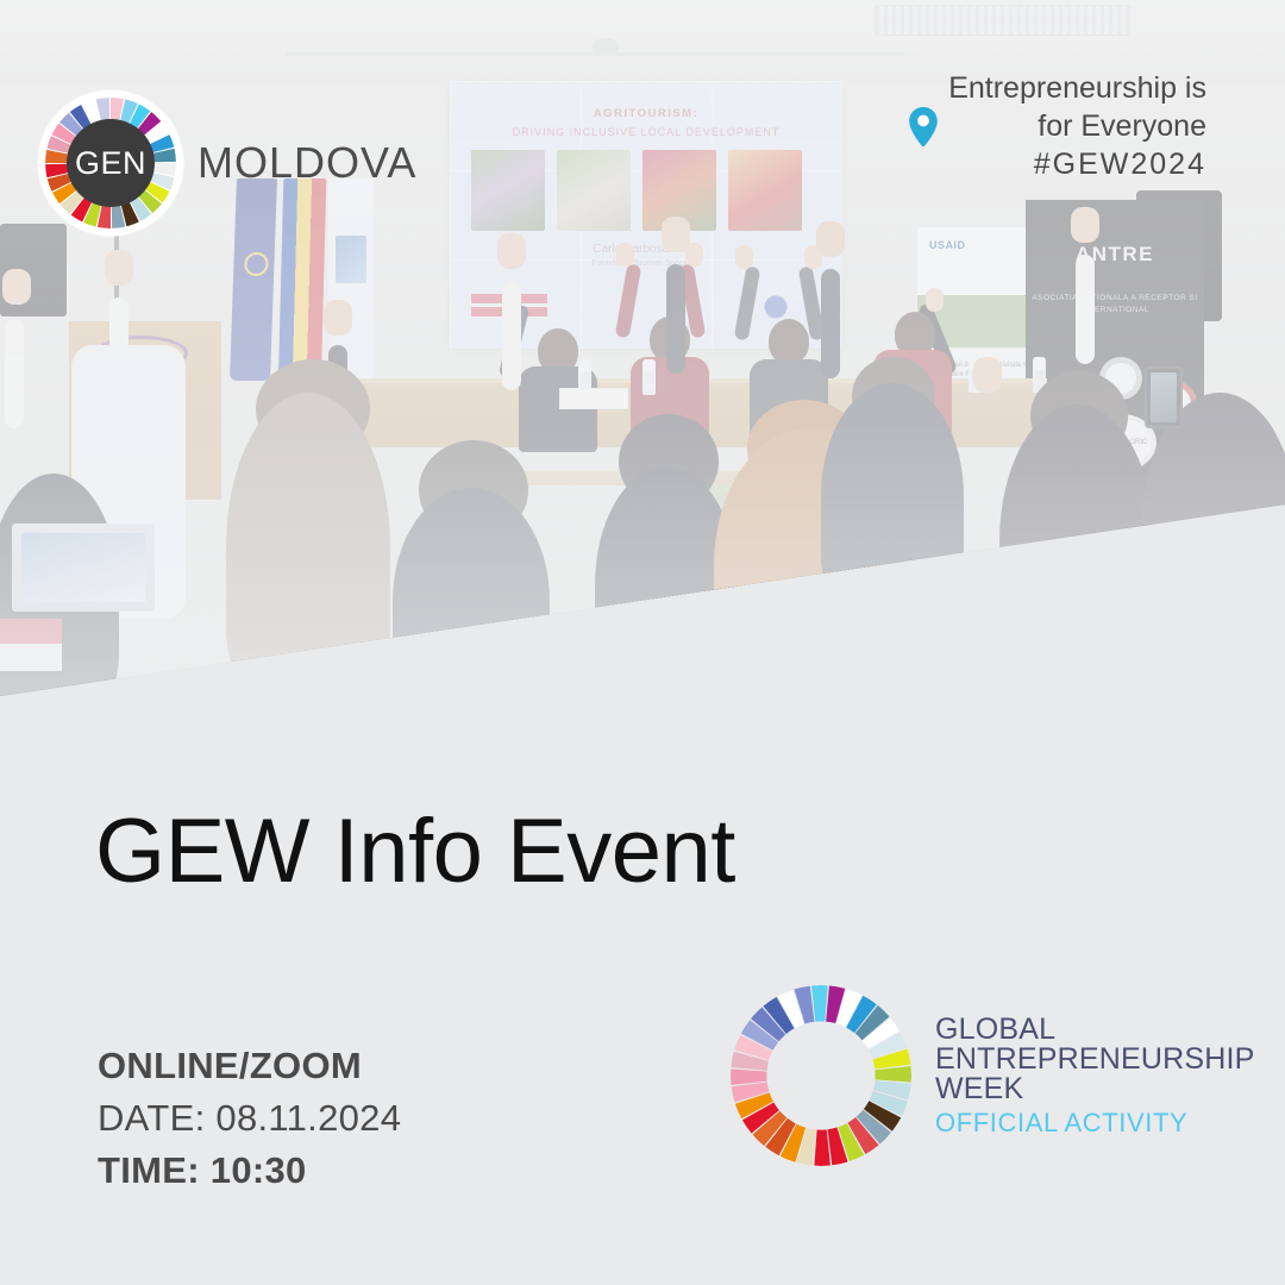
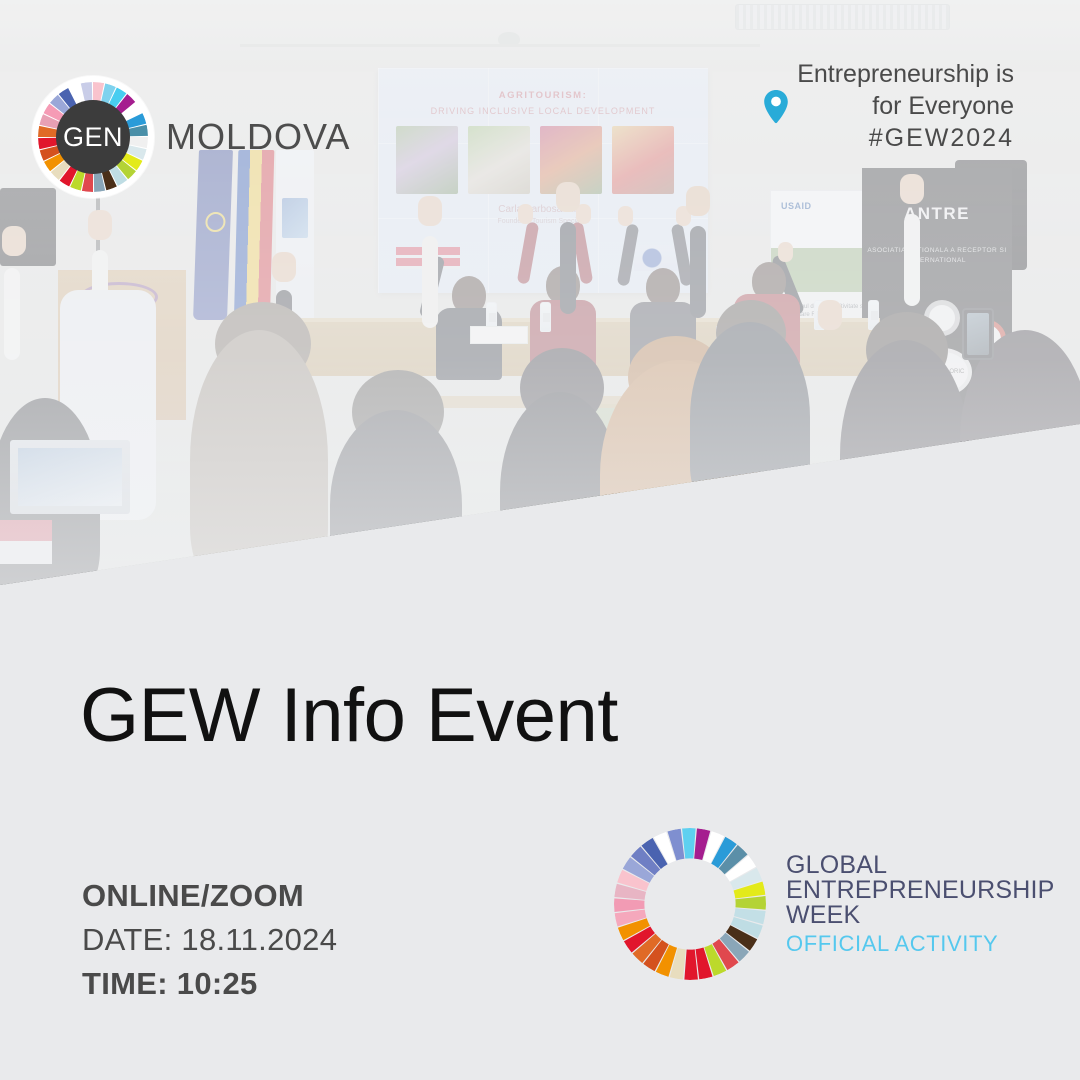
  GEN
  MOLDOVA
  Entrepreneurship is
  for Everyone
  #GEW2024
  GEW Info Event
  ONLINE/ZOOM
- DATE: 08.11.2024
+ DATE: 18.11.2024
- TIME: 10:30
+ TIME: 10:25
  GLOBAL
  ENTREPRENEURSHIP
  WEEK
  OFFICIAL ACTIVITY
